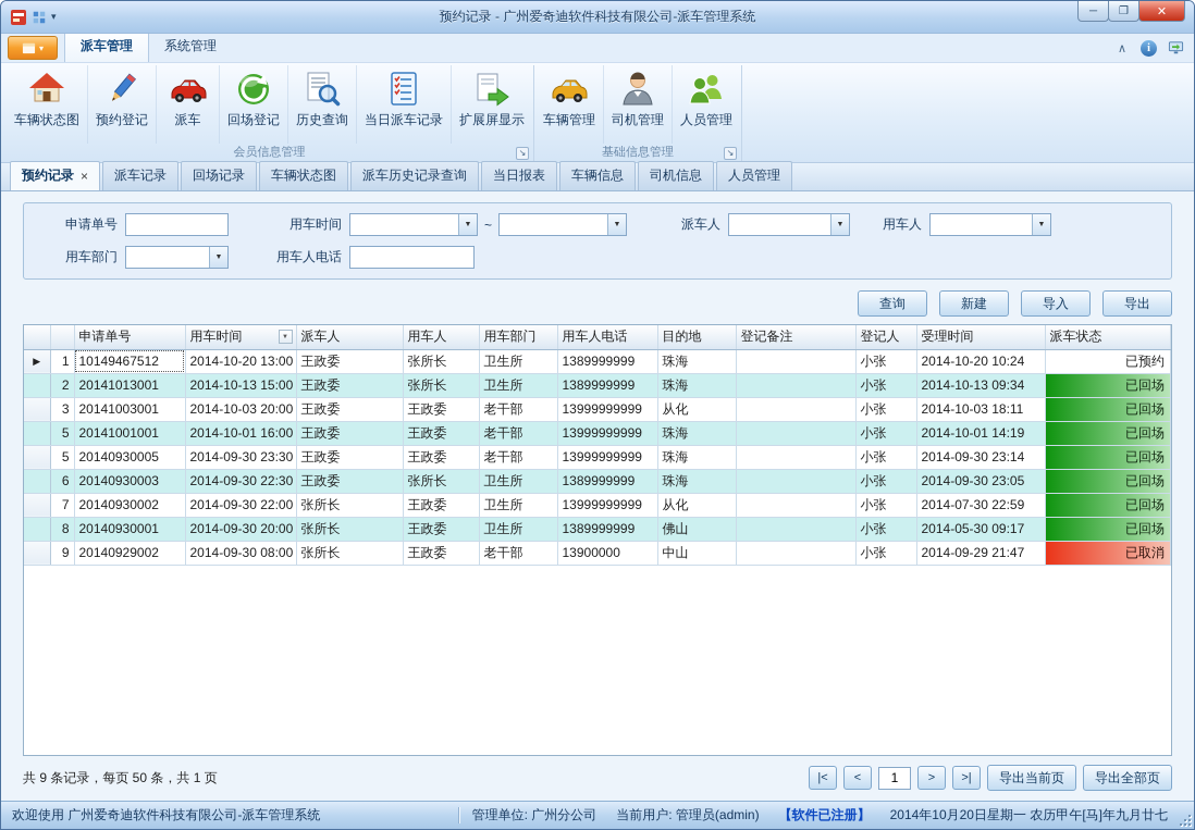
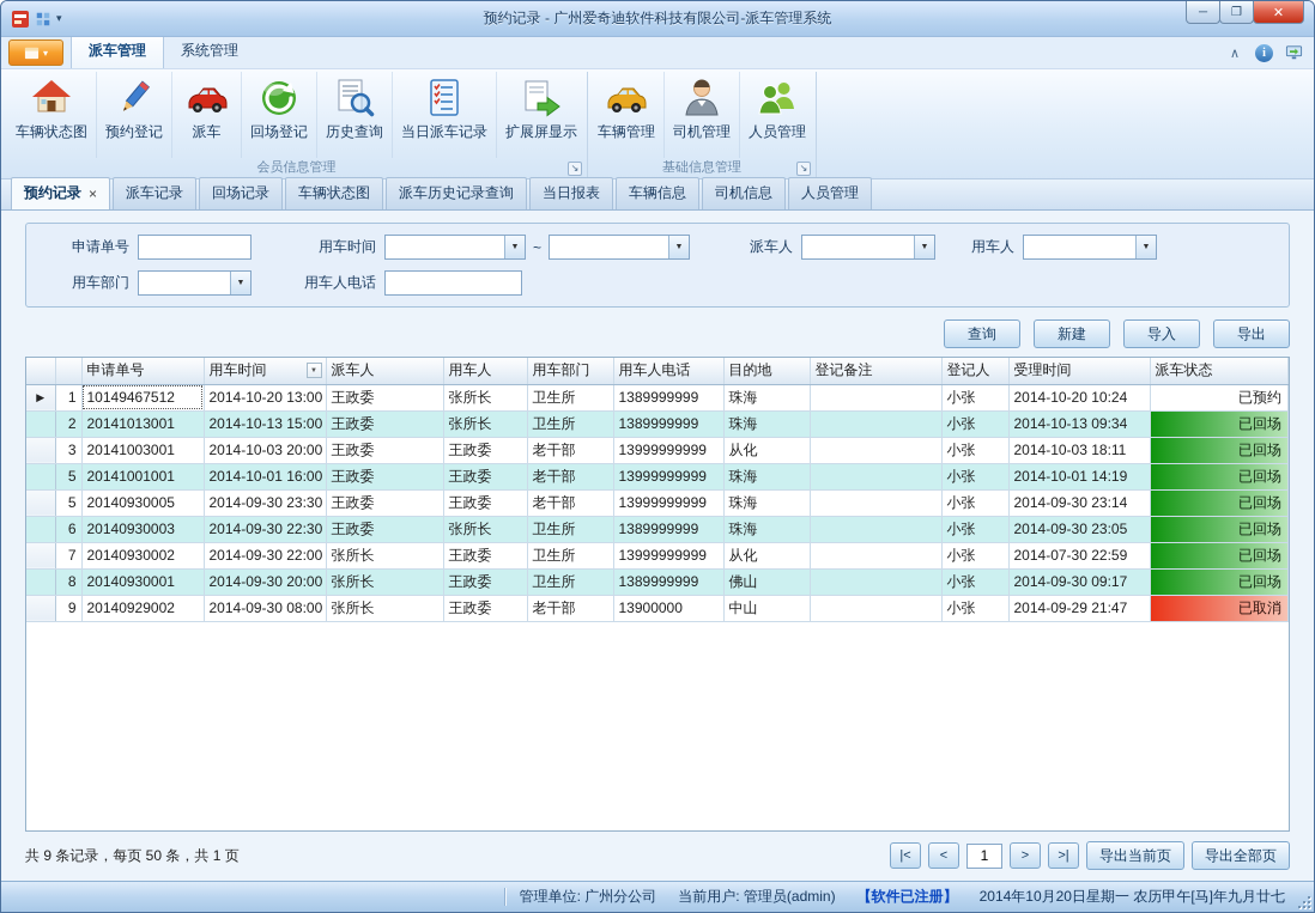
  ▾
  预约记录 - 广州爱奇迪软件科技有限公司-派车管理系统
  ─
  ❐
  ✕
  ▾
  派车管理
  系统管理
  ∧
  i
  车辆状态图
  预约登记
  派车
  回场登记
  历史查询
  当日派车记录
  扩展屏显示
  会员信息管理
  ↘
  车辆管理
  司机管理
  人员管理
  基础信息管理
  ↘
  预约记录
  ×
  派车记录
  回场记录
  车辆状态图
  派车历史记录查询
  当日报表
  车辆信息
  司机信息
  人员管理
  申请单号
  用车时间
  ~
  派车人
  用车人
  用车部门
  用车人电话
  查询
  新建
  导入
  导出
  		申请单号	用车时间	派车人	用车人	用车部门	用车人电话	目的地	登记备注	登记人	受理时间	派车状态
  ▶	1	10149467512	2014-10-20 13:00	王政委	张所长	卫生所	1389999999	珠海		小张	2014-10-20 10:24	已预约
  	2	20141013001	2014-10-13 15:00	王政委	张所长	卫生所	1389999999	珠海		小张	2014-10-13 09:34	已回场
  	3	20141003001	2014-10-03 20:00	王政委	王政委	老干部	13999999999	从化		小张	2014-10-03 18:11	已回场
  	5	20141001001	2014-10-01 16:00	王政委	王政委	老干部	13999999999	珠海		小张	2014-10-01 14:19	已回场
  	5	20140930005	2014-09-30 23:30	王政委	王政委	老干部	13999999999	珠海		小张	2014-09-30 23:14	已回场
  	6	20140930003	2014-09-30 22:30	王政委	张所长	卫生所	1389999999	珠海		小张	2014-09-30 23:05	已回场
  	7	20140930002	2014-09-30 22:00	张所长	王政委	卫生所	13999999999	从化		小张	2014-07-30 22:59	已回场
- 	8	20140930001	2014-09-30 20:00	张所长	王政委	卫生所	1389999999	佛山		小张	2014-05-30 09:17	已回场
+ 	8	20140930001	2014-09-30 20:00	张所长	王政委	卫生所	1389999999	佛山		小张	2014-09-30 09:17	已回场
  	9	20140929002	2014-09-30 08:00	张所长	王政委	老干部	13900000	中山		小张	2014-09-29 21:47	已取消
  共 9 条记录，每页 50 条，共 1 页
  |<
  <
  1
  >
  >|
  导出当前页
  导出全部页
- 欢迎使用 广州爱奇迪软件科技有限公司-派车管理系统
  管理单位: 广州分公司
  当前用户: 管理员(admin)
  【软件已注册】
  2014年10月20日星期一 农历甲午[马]年九月廿七
